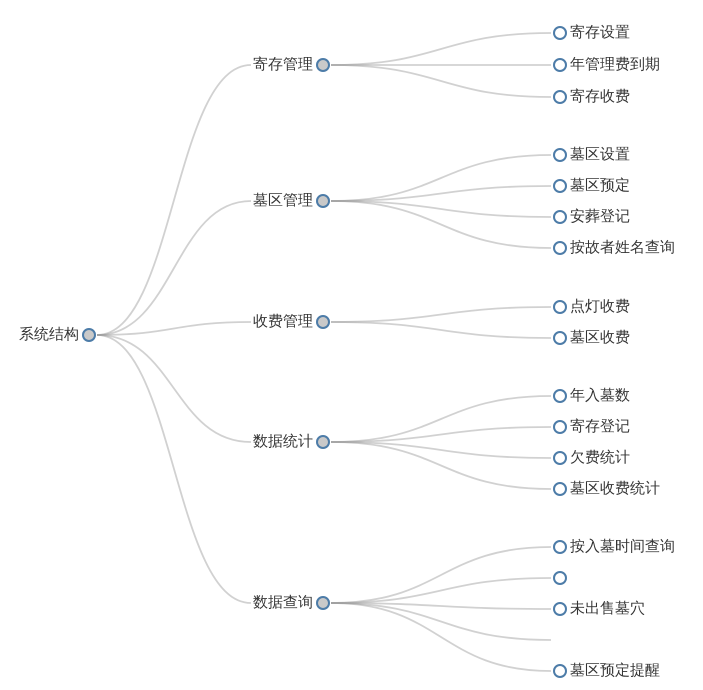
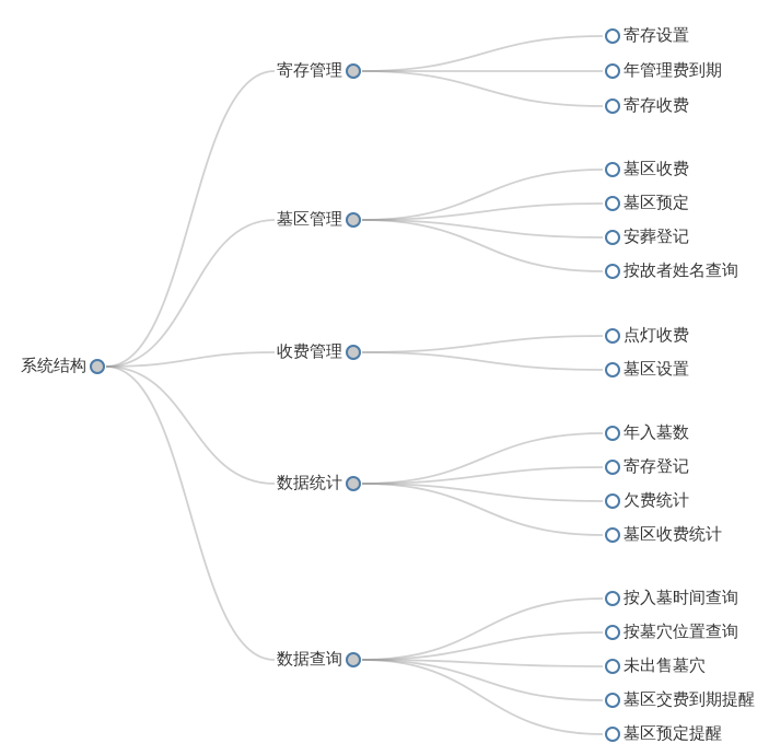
  系统结构
  寄存管理
  寄存设置
  年管理费到期
  寄存收费
  墓区管理
- 墓区设置
+ 墓区收费
  墓区预定
  安葬登记
  按故者姓名查询
  收费管理
  点灯收费
- 墓区收费
+ 墓区设置
  数据统计
  年入墓数
  寄存登记
  欠费统计
  墓区收费统计
  数据查询
  按入墓时间查询
+ 按墓穴位置查询
  未出售墓穴
+ 墓区交费到期提醒
  墓区预定提醒
